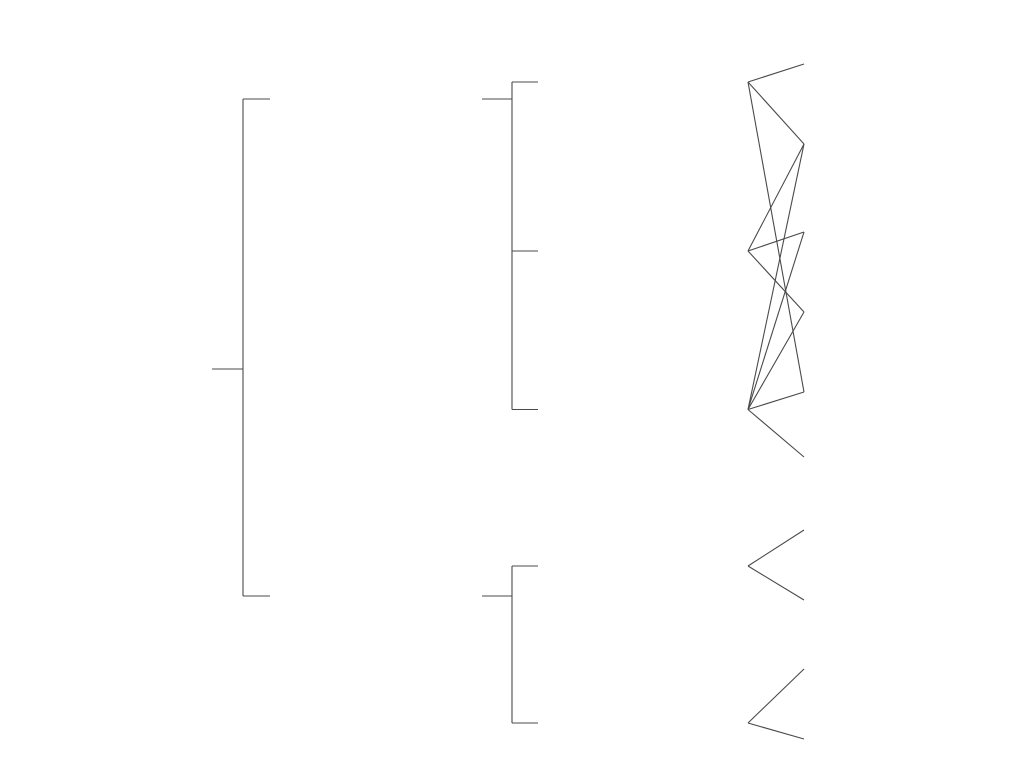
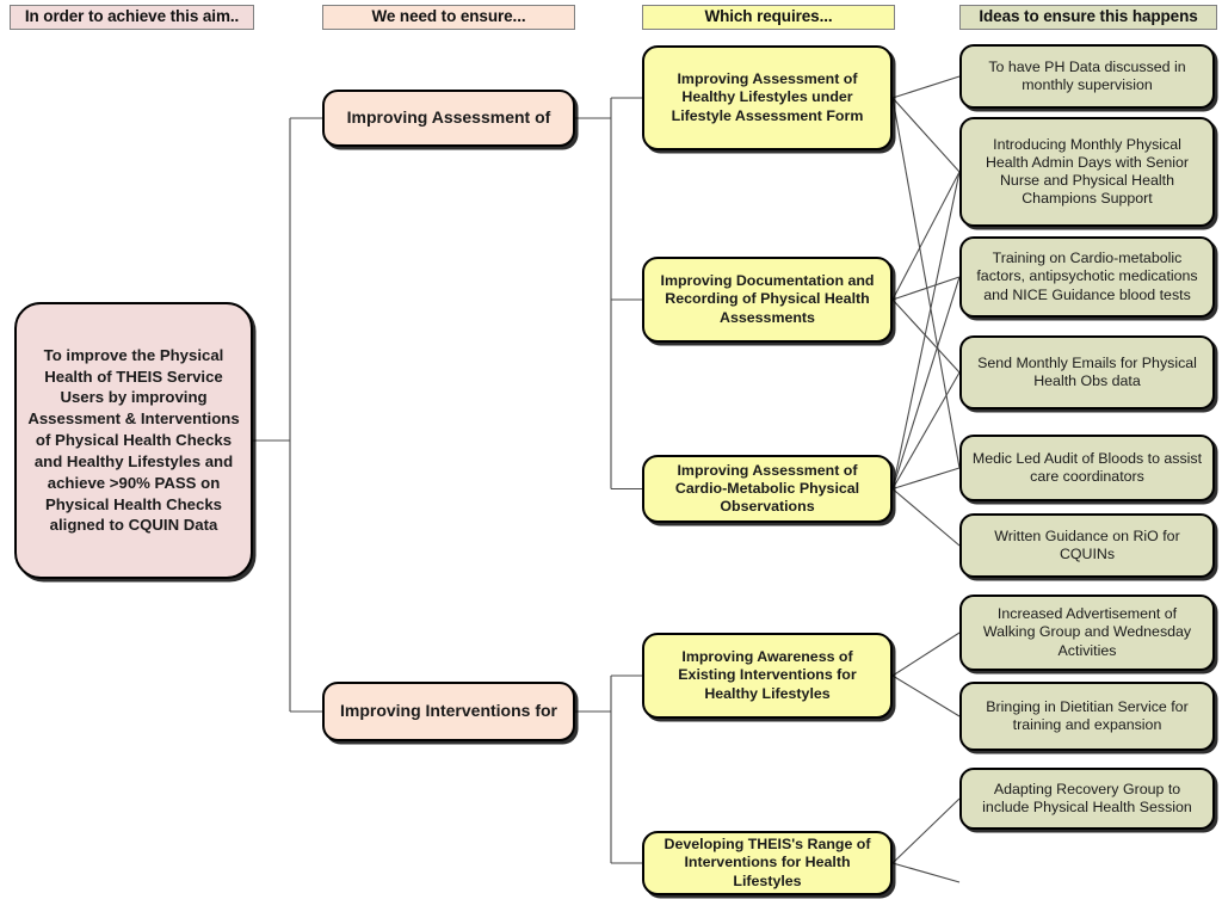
+ In order to achieve this aim..
+ We need to ensure...
+ Which requires...
+ Ideas to ensure this happens
+ To improve the Physical Health of THEIS Service Users by improving Assessment & Interventions of Physical Health Checks and Healthy Lifestyles and achieve >90% PASS on Physical Health Checks aligned to CQUIN Data
+ Improving Assessment of
+ Improving Interventions for
+ Improving Assessment of Healthy Lifestyles under Lifestyle Assessment Form
+ Improving Documentation and Recording of Physical Health Assessments
+ Improving Assessment of Cardio-Metabolic Physical Observations
+ Improving Awareness of Existing Interventions for Healthy Lifestyles
+ Developing THEIS's Range of Interventions for Health Lifestyles
+ To have PH Data discussed in monthly supervision
+ Introducing Monthly Physical Health Admin Days with Senior Nurse and Physical Health Champions Support
+ Training on Cardio-metabolic factors, antipsychotic medications and NICE Guidance blood tests
+ Send Monthly Emails for Physical Health Obs data
+ Medic Led Audit of Bloods to assist care coordinators
+ Written Guidance on RiO for CQUINs
+ Increased Advertisement of Walking Group and Wednesday Activities
+ Bringing in Dietitian Service for training and expansion
+ Adapting Recovery Group to include Physical Health Session
